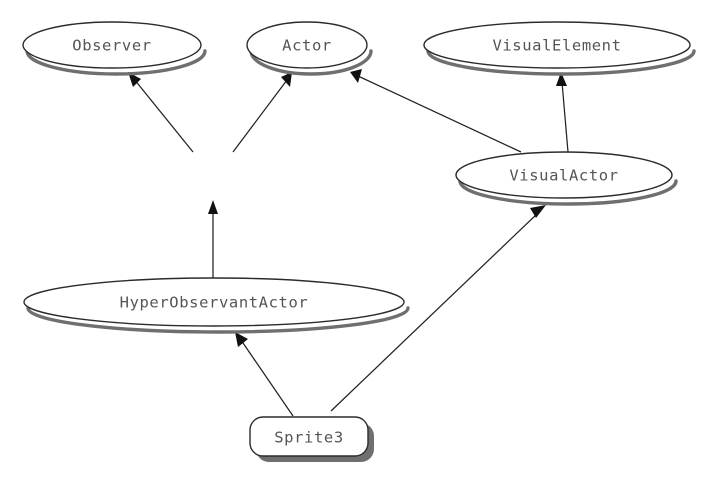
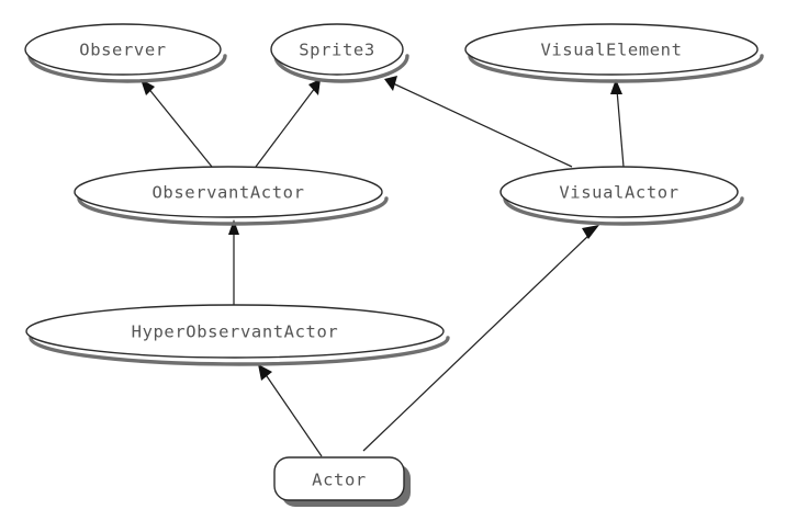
  Observer
- Actor
+ Sprite3
  VisualElement
+ ObservantActor
  VisualActor
  HyperObservantActor
- Sprite3
+ Actor
